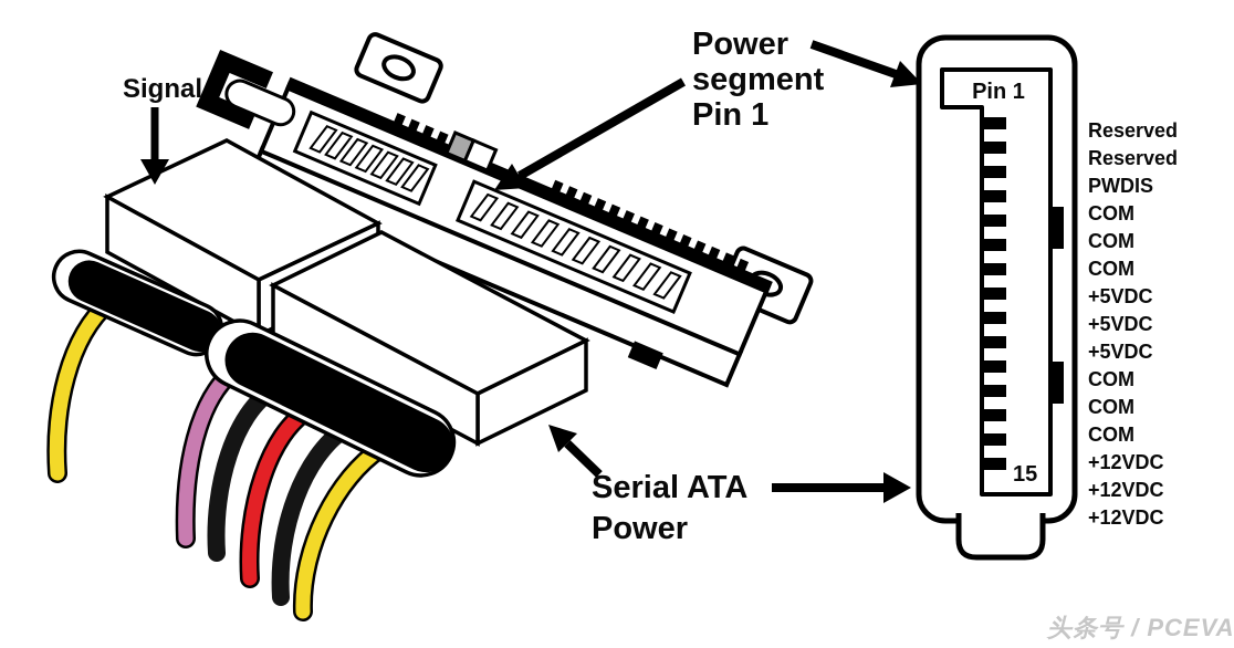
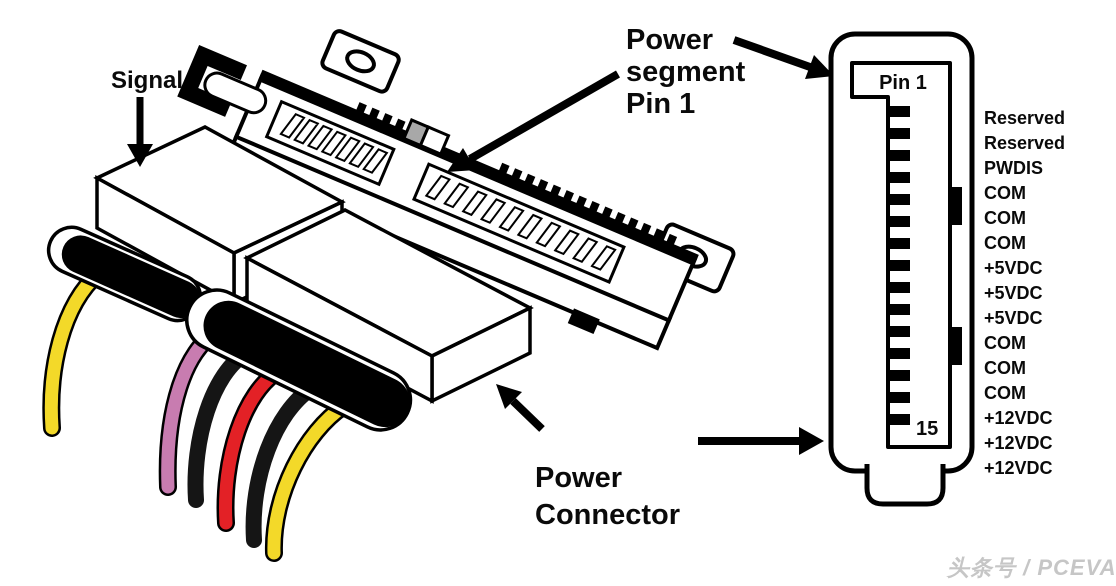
  Signal
  Power
  segment
  Pin 1
- Serial ATA
  Power
+ Connector
  Pin 1
  15
  Reserved
  Reserved
  PWDIS
  COM
  COM
  COM
  +5VDC
  +5VDC
  +5VDC
  COM
  COM
  COM
  +12VDC
  +12VDC
  +12VDC
  头条号 / PCEVA
